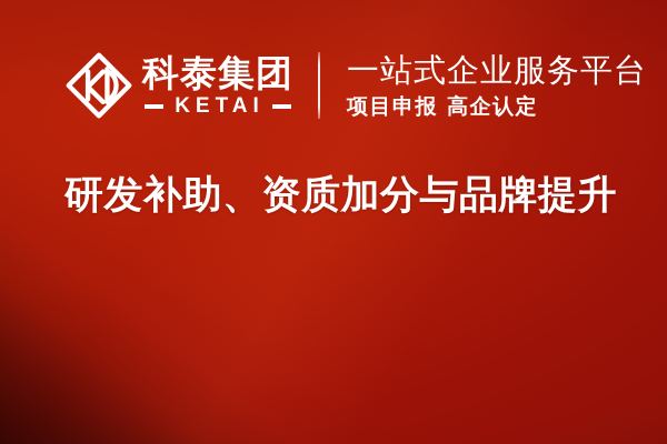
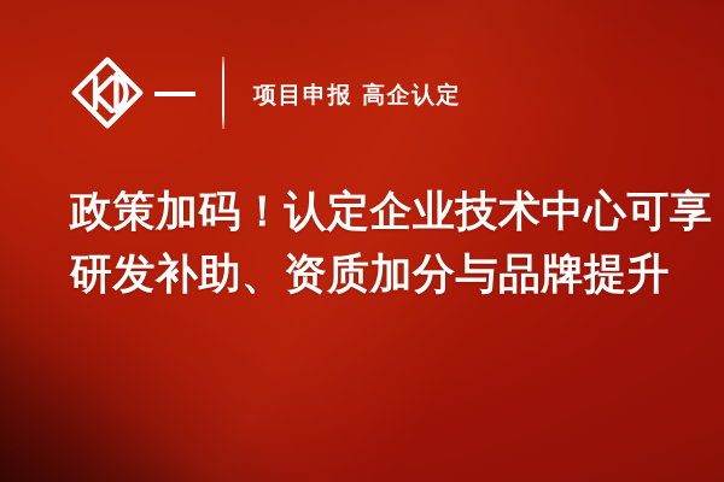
- 科泰集团
- KETAI
- 一站式企业服务平台
  项目申报 高企认定
+ 政策加码！认定企业技术中心可享
  研发补助、资质加分与品牌提升
